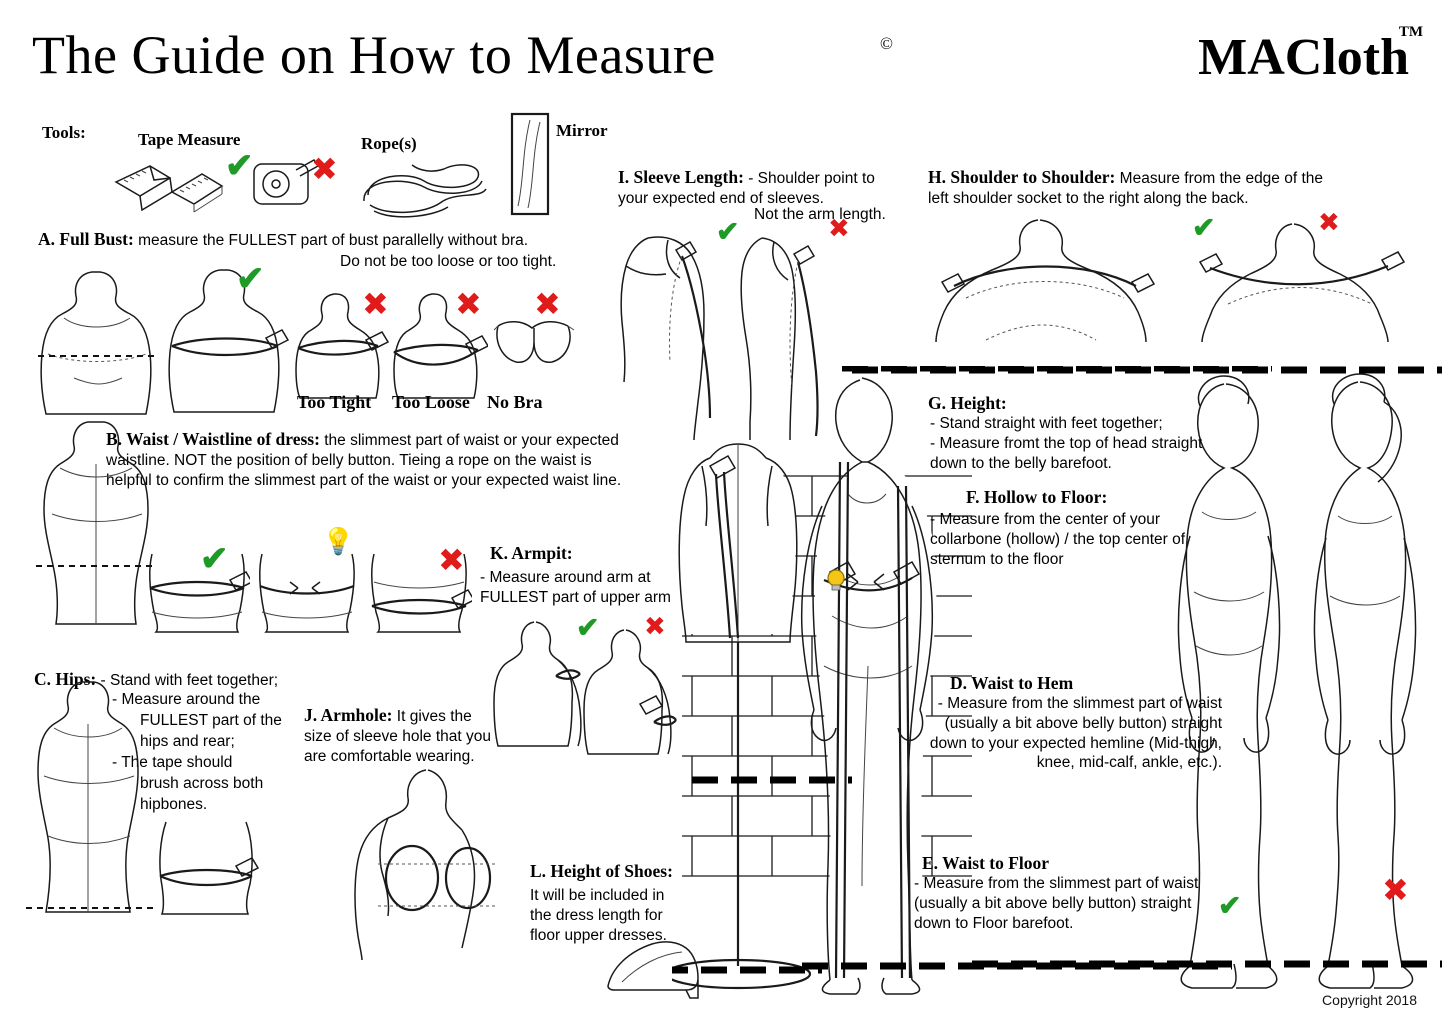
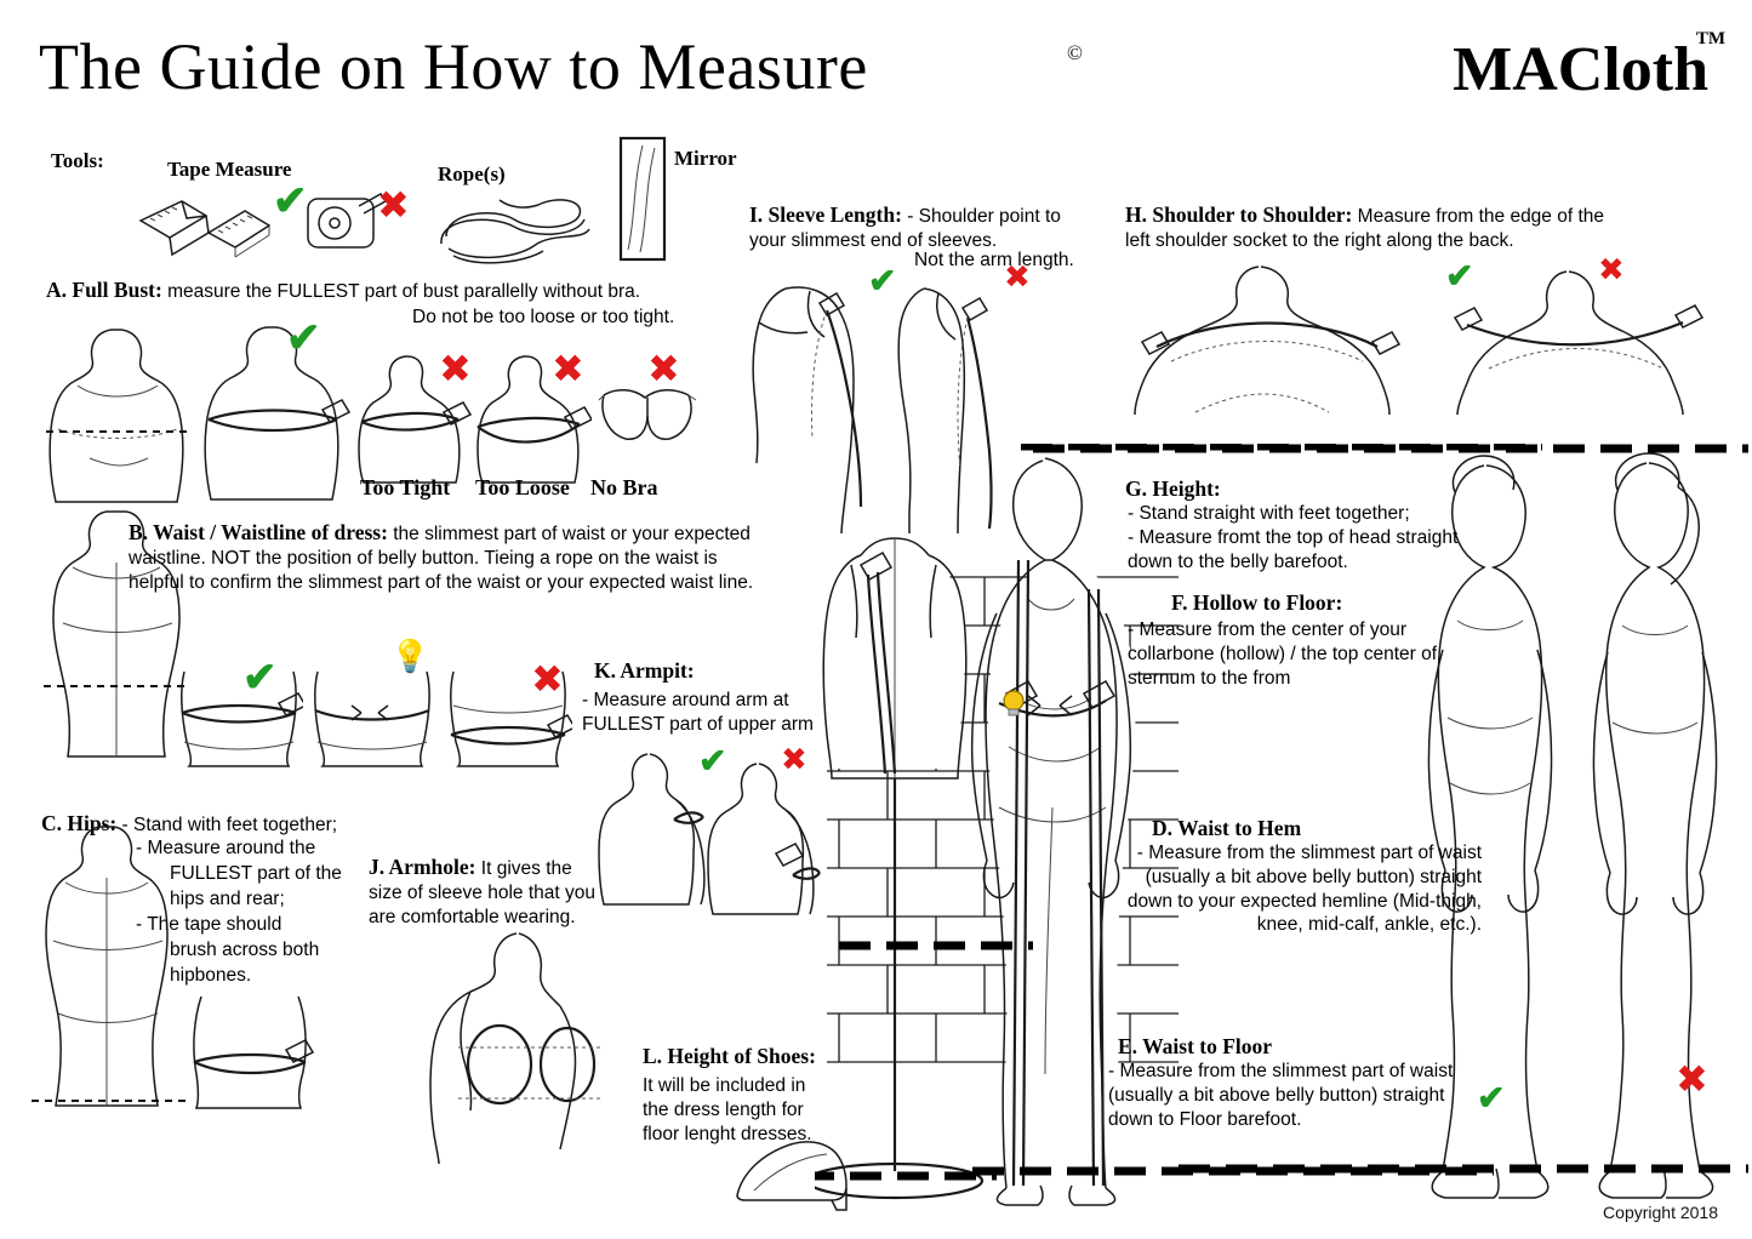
  The Guide on How to Measure
  ©
  MACloth
  TM
  Tools:
  Tape Measure
  Rope(s)
  Mirror
  ✔
  ✖
  A. Full Bust: measure the FULLEST part of bust parallelly without bra.
  Do not be too loose or too tight.
  ✔
  ✖
  Too Tight
  ✖
  Too Loose
  ✖
  No Bra
  B. Waist / Waistline of dress: the slimmest part of waist or your expected wastline. NOT the position of belly button. Tieing a rope on the waist is helpfl to confirm the slimmest part of the waist or your expected waist line.
  ✔
  💡
  ✖
  C. Hips: - Stand with feet together;
  - Measure around the
  FULLEST part of the
  hips and rear;
  - The tape should
  brush across both
  hipbones.
  J. Armhole: It gives the size of sleeve hole that you are comfortable wearing.
  K. Armpit:
  - Measure around arm at FULLEST part of upper arm
  ✔
  ✖
- I. Sleeve Length: - Shoulder point to your expected end of sleeves.
+ I. Sleeve Length: - Shoulder point to your slimmest end of sleeves.
  Not the arm length.
  ✔
  ✖
  H. Shoulder to Shoulder: Measure from the edge of the left shoulder socket to the right along the back.
  ✔
  ✖
  G. Height:
  - Stand straight with feet together;
  - Measure fromt the top of head straight down to the belly barefoot.
  F. Hollow to Floor:
- - Measure from the center of your collarbone (hollow) / the top center of sternum to the floor
+ - Measure from the center of your collarbone (hollow) / the top center of sternum to the from
  D. Waist to Hem
  - Measure from the slimmest part of waist (usually a bit above belly button) straight down to your expected hemline (Mid-thigh, knee, mid-calf, ankle, etc.).
  E. Waist to Floor
  - Measure from the slimmest part of waist (usually a bit above belly button) straight down to Floor barefoot.
  ✔
  ✖
  L. Height of Shoes:
- It will be included in the dress length for floor upper dresses.
+ It will be included in the dress length for floor lenght dresses.
  Copyright 2018
